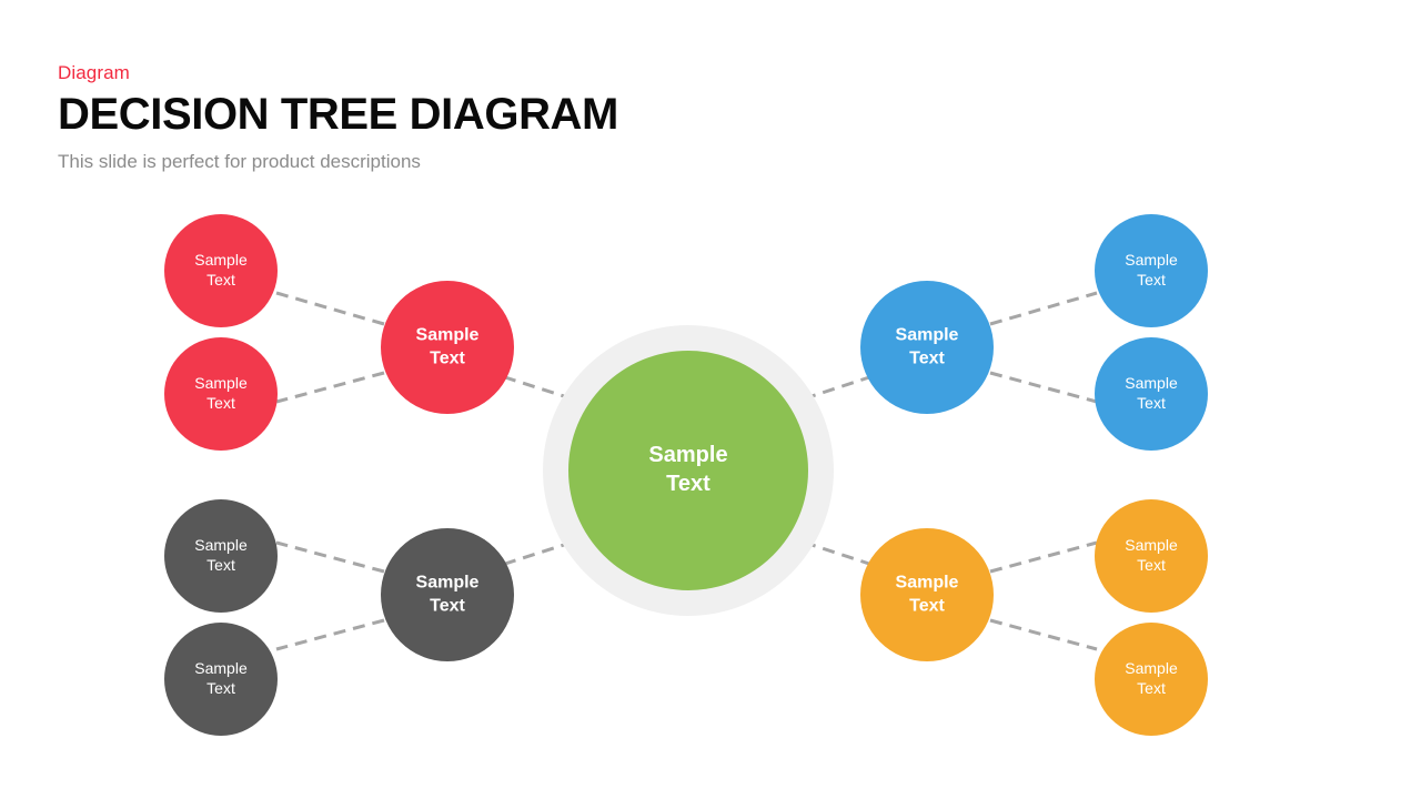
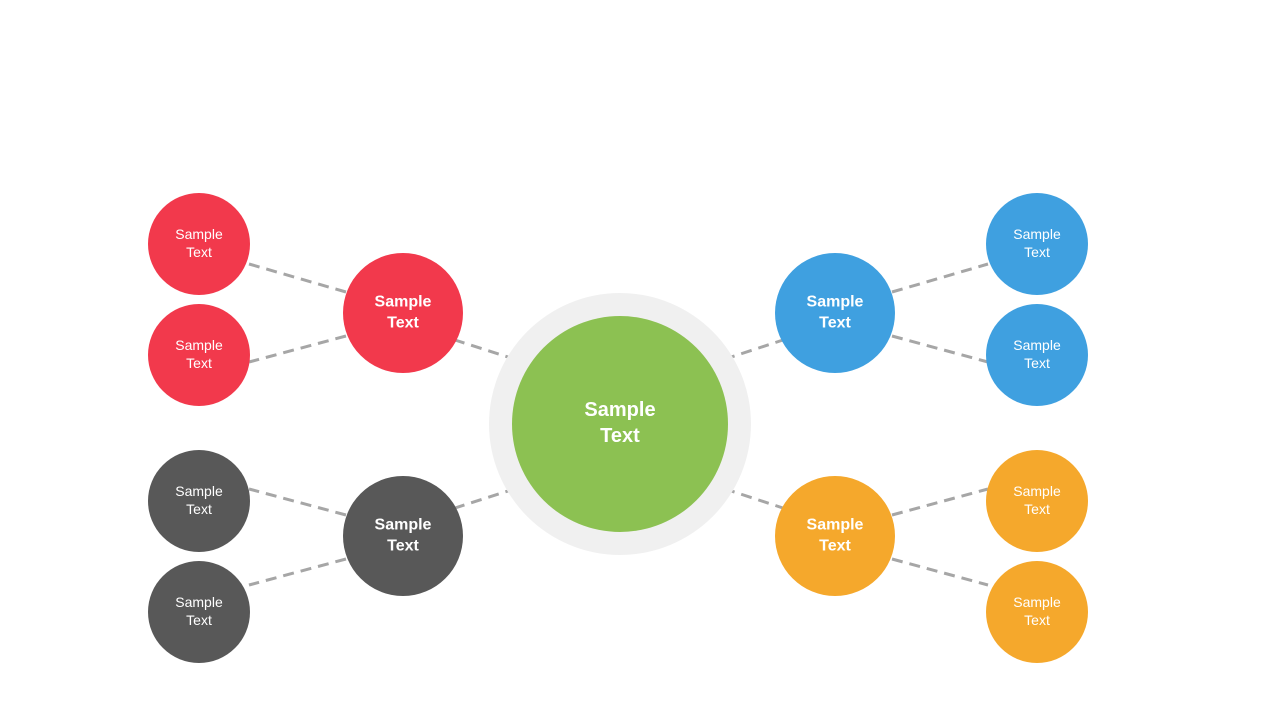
- Diagram
- DECISION TREE DIAGRAM
- This slide is perfect for product descriptions
  Sample Text
  Sample Text
  Sample Text
  Sample Text
  Sample Text
  Sample Text
  Sample Text
  Sample Text
  Sample Text
  Sample Text
  Sample Text
  Sample Text
  Sample Text
